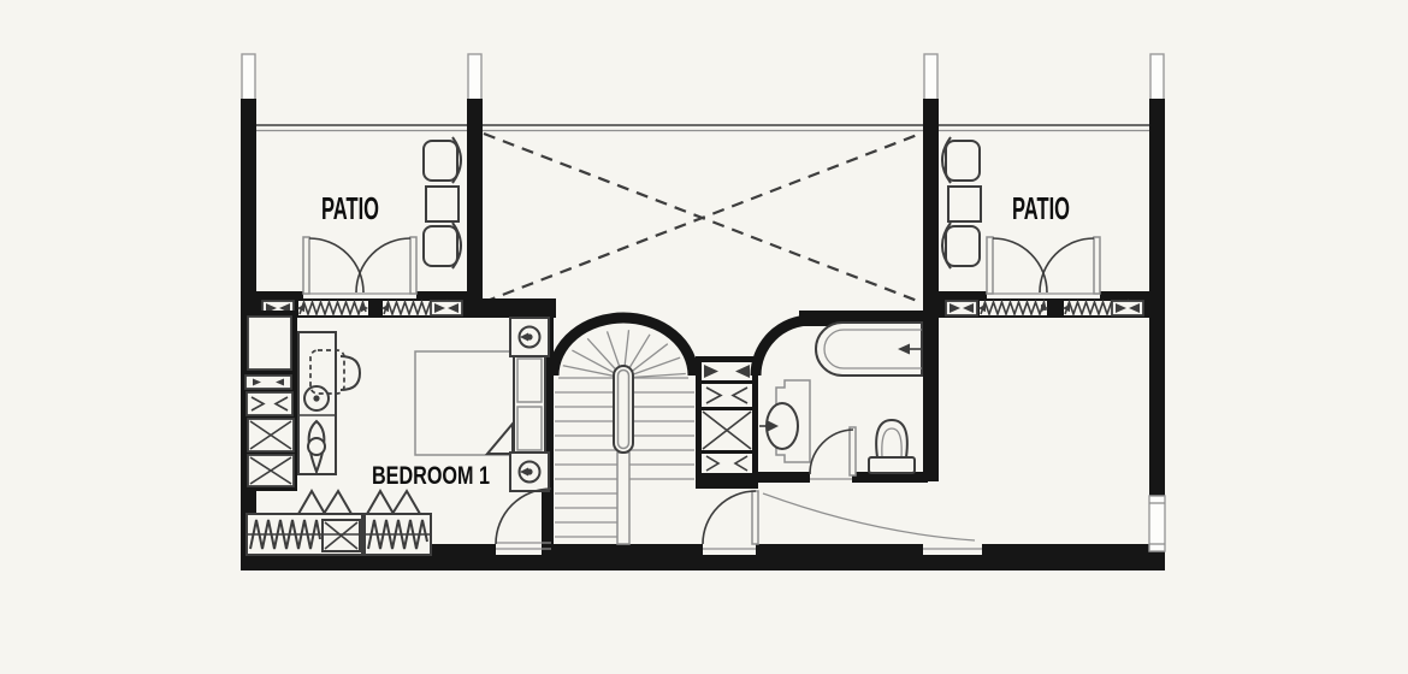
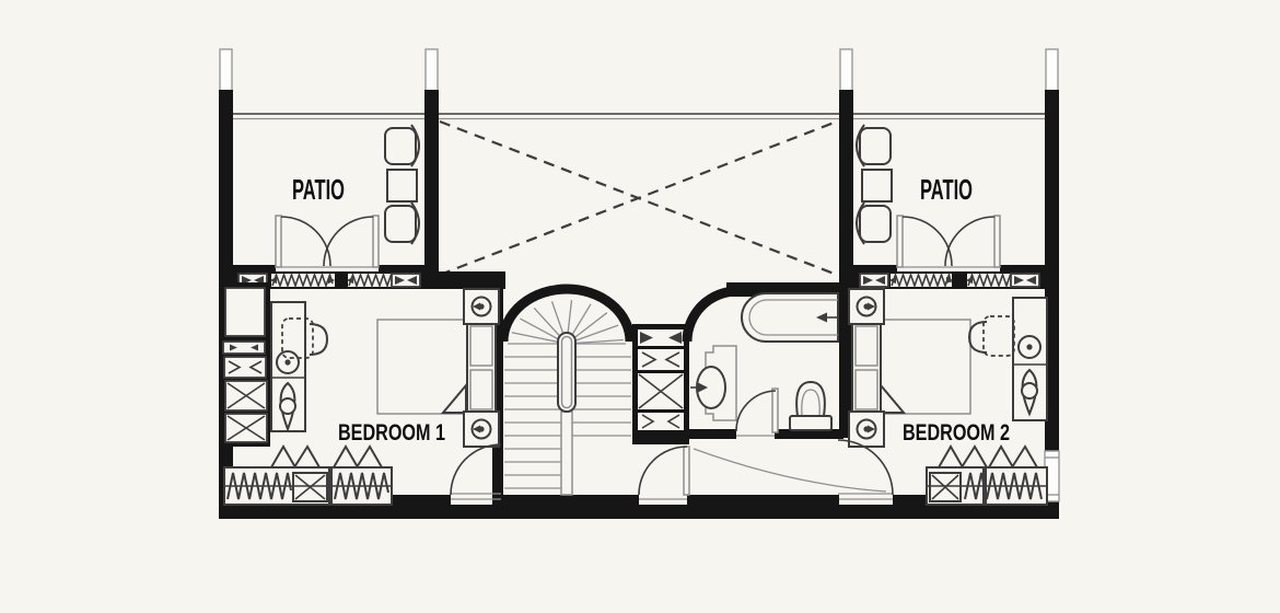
  PATIO
  PATIO
  BEDROOM 1
+ BEDROOM 2
